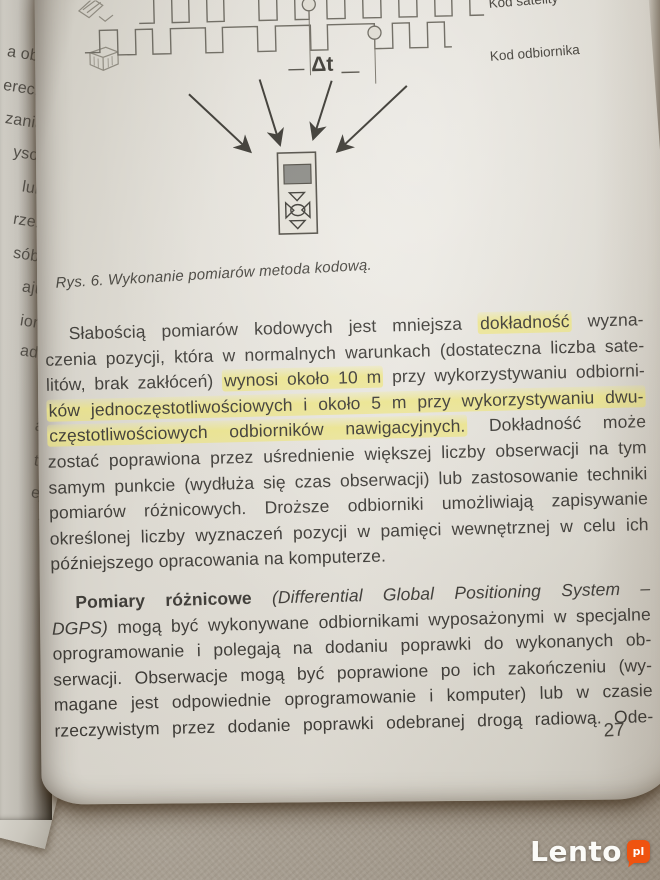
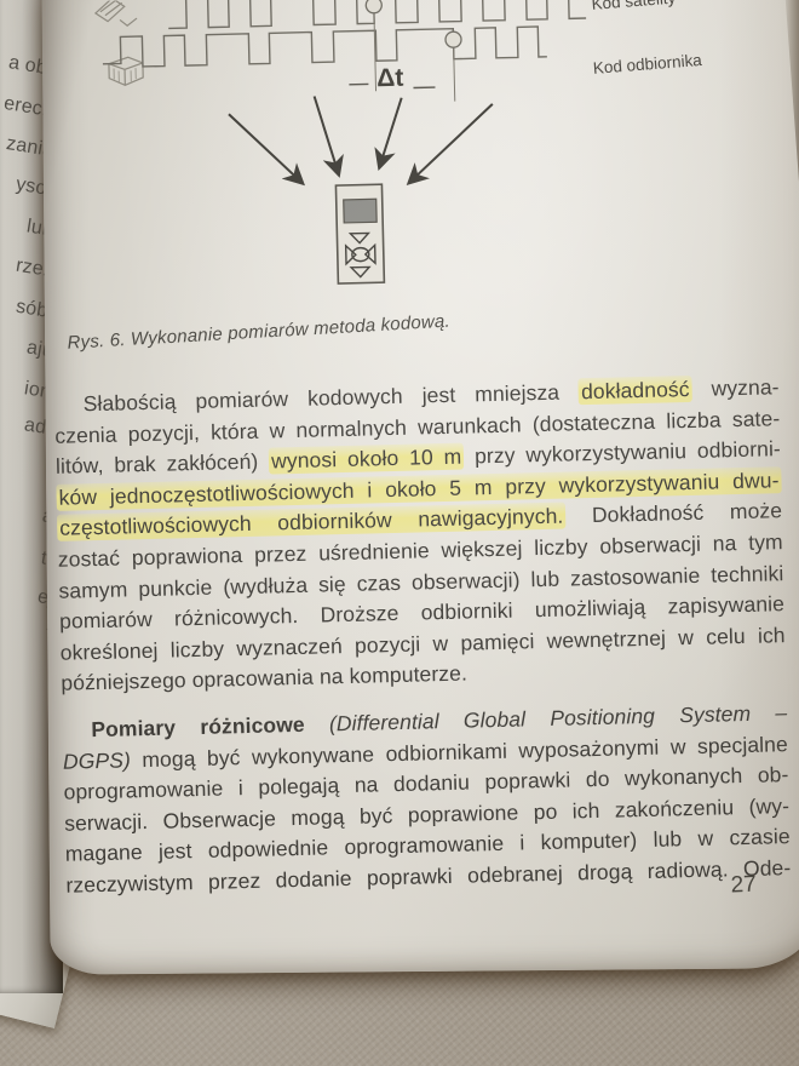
- Lento
- pl
